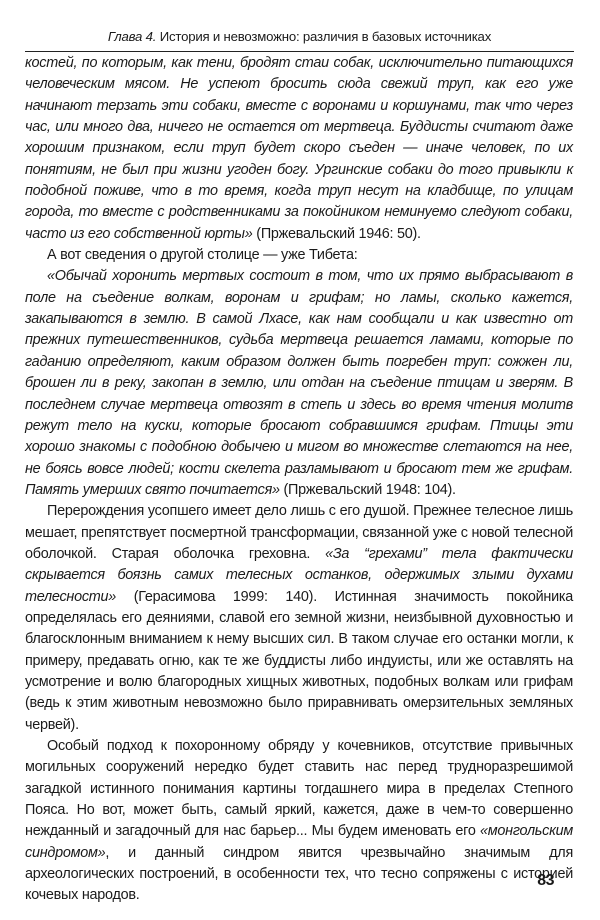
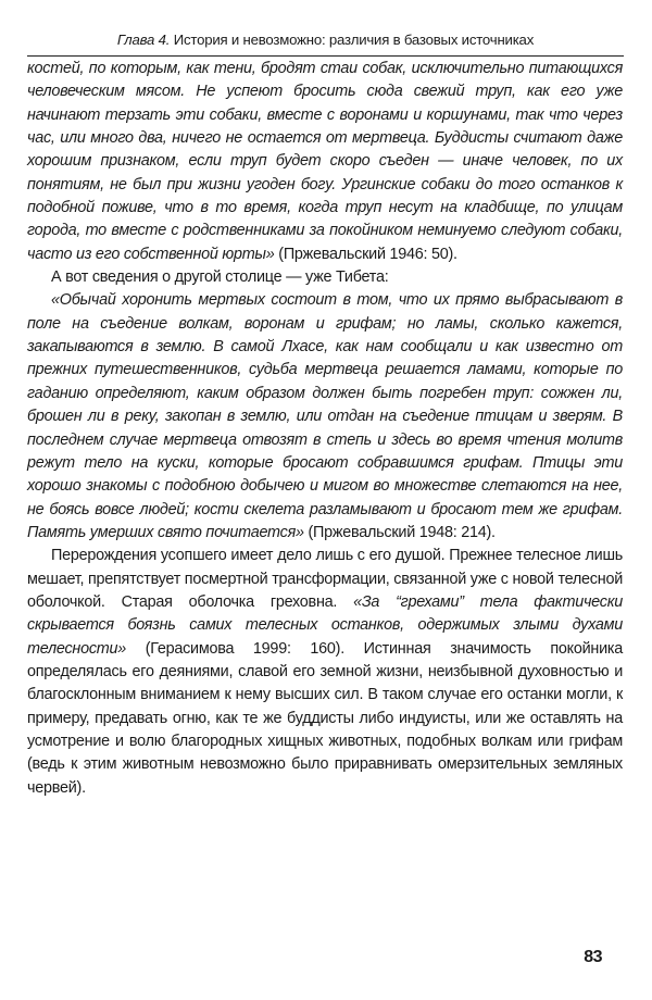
  Глава 4. История и невозможно: различия в базовых источниках
- костей, по которым, как тени, бродят стаи собак, исключительно питающихся человеческим мясом. Не успеют бросить сюда свежий труп, как его уже начинают терзать эти собаки, вместе с воронами и коршунами, так что через час, или много два, ничего не остается от мертвеца. Буддисты считают даже хорошим признаком, если труп будет скоро съеден — иначе человек, по их понятиям, не был при жизни угоден богу. Ургинские собаки до того привыкли к подобной поживе, что в то время, когда труп несут на кладбище, по улицам города, то вместе с родственниками за покойником неминуемо следуют собаки, часто из его собственной юрты» (Пржевальский 1946: 50).
+ костей, по которым, как тени, бродят стаи собак, исключительно питающихся человеческим мясом. Не успеют бросить сюда свежий труп, как его уже начинают терзать эти собаки, вместе с воронами и коршунами, так что через час, или много два, ничего не остается от мертвеца. Буддисты считают даже хорошим признаком, если труп будет скоро съеден — иначе человек, по их понятиям, не был при жизни угоден богу. Ургинские собаки до того останков к подобной поживе, что в то время, когда труп несут на кладбище, по улицам города, то вместе с родственниками за покойником неминуемо следуют собаки, часто из его собственной юрты» (Пржевальский 1946: 50).
  А вот сведения о другой столице — уже Тибета:
- «Обычай хоронить мертвых состоит в том, что их прямо выбрасывают в поле на съедение волкам, воронам и грифам; но ламы, сколько кажется, закапываются в землю. В самой Лхасе, как нам сообщали и как известно от прежних путешественников, судьба мертвеца решается ламами, которые по гаданию определяют, каким образом должен быть погребен труп: сожжен ли, брошен ли в реку, закопан в землю, или отдан на съедение птицам и зверям. В последнем случае мертвеца отвозят в степь и здесь во время чтения молитв режут тело на куски, которые бросают собравшимся грифам. Птицы эти хорошо знакомы с подобною добычею и мигом во множестве слетаются на нее, не боясь вовсе людей; кости скелета разламывают и бросают тем же грифам. Память умерших свято почитается» (Пржевальский 1948: 104).
+ «Обычай хоронить мертвых состоит в том, что их прямо выбрасывают в поле на съедение волкам, воронам и грифам; но ламы, сколько кажется, закапываются в землю. В самой Лхасе, как нам сообщали и как известно от прежних путешественников, судьба мертвеца решается ламами, которые по гаданию определяют, каким образом должен быть погребен труп: сожжен ли, брошен ли в реку, закопан в землю, или отдан на съедение птицам и зверям. В последнем случае мертвеца отвозят в степь и здесь во время чтения молитв режут тело на куски, которые бросают собравшимся грифам. Птицы эти хорошо знакомы с подобною добычею и мигом во множестве слетаются на нее, не боясь вовсе людей; кости скелета разламывают и бросают тем же грифам. Память умерших свято почитается» (Пржевальский 1948: 214).
- Перерождения усопшего имеет дело лишь с его душой. Прежнее телесное лишь мешает, препятствует посмертной трансформации, связанной уже с новой телесной оболочкой. Старая оболочка греховна. «За “грехами” тела фактически скрывается боязнь самих телесных останков, одержимых злыми духами телесности» (Герасимова 1999: 140). Истинная значимость покойника определялась его деяниями, славой его земной жизни, неизбывной духовностью и благосклонным вниманием к нему высших сил. В таком случае его останки могли, к примеру, предавать огню, как те же буддисты либо индуисты, или же оставлять на усмотрение и волю благородных хищных животных, подобных волкам или грифам (ведь к этим животным невозможно было приравнивать омерзительных земляных червей).
+ Перерождения усопшего имеет дело лишь с его душой. Прежнее телесное лишь мешает, препятствует посмертной трансформации, связанной уже с новой телесной оболочкой. Старая оболочка греховна. «За “грехами” тела фактически скрывается боязнь самих телесных останков, одержимых злыми духами телесности» (Герасимова 1999: 160). Истинная значимость покойника определялась его деяниями, славой его земной жизни, неизбывной духовностью и благосклонным вниманием к нему высших сил. В таком случае его останки могли, к примеру, предавать огню, как те же буддисты либо индуисты, или же оставлять на усмотрение и волю благородных хищных животных, подобных волкам или грифам (ведь к этим животным невозможно было приравнивать омерзительных земляных червей).
- Особый подход к похоронному обряду у кочевников, отсутствие привычных могильных сооружений нередко будет ставить нас перед трудноразрешимой загадкой истинного понимания картины тогдашнего мира в пределах Степного Пояса. Но вот, может быть, самый яркий, кажется, даже в чем-то совершенно нежданный и загадочный для нас барьер... Мы будем именовать его «монгольским синдромом», и данный синдром явится чрезвычайно значимым для археологических построений, в особенности тех, что тесно сопряжены с историей кочевых народов.
  83
